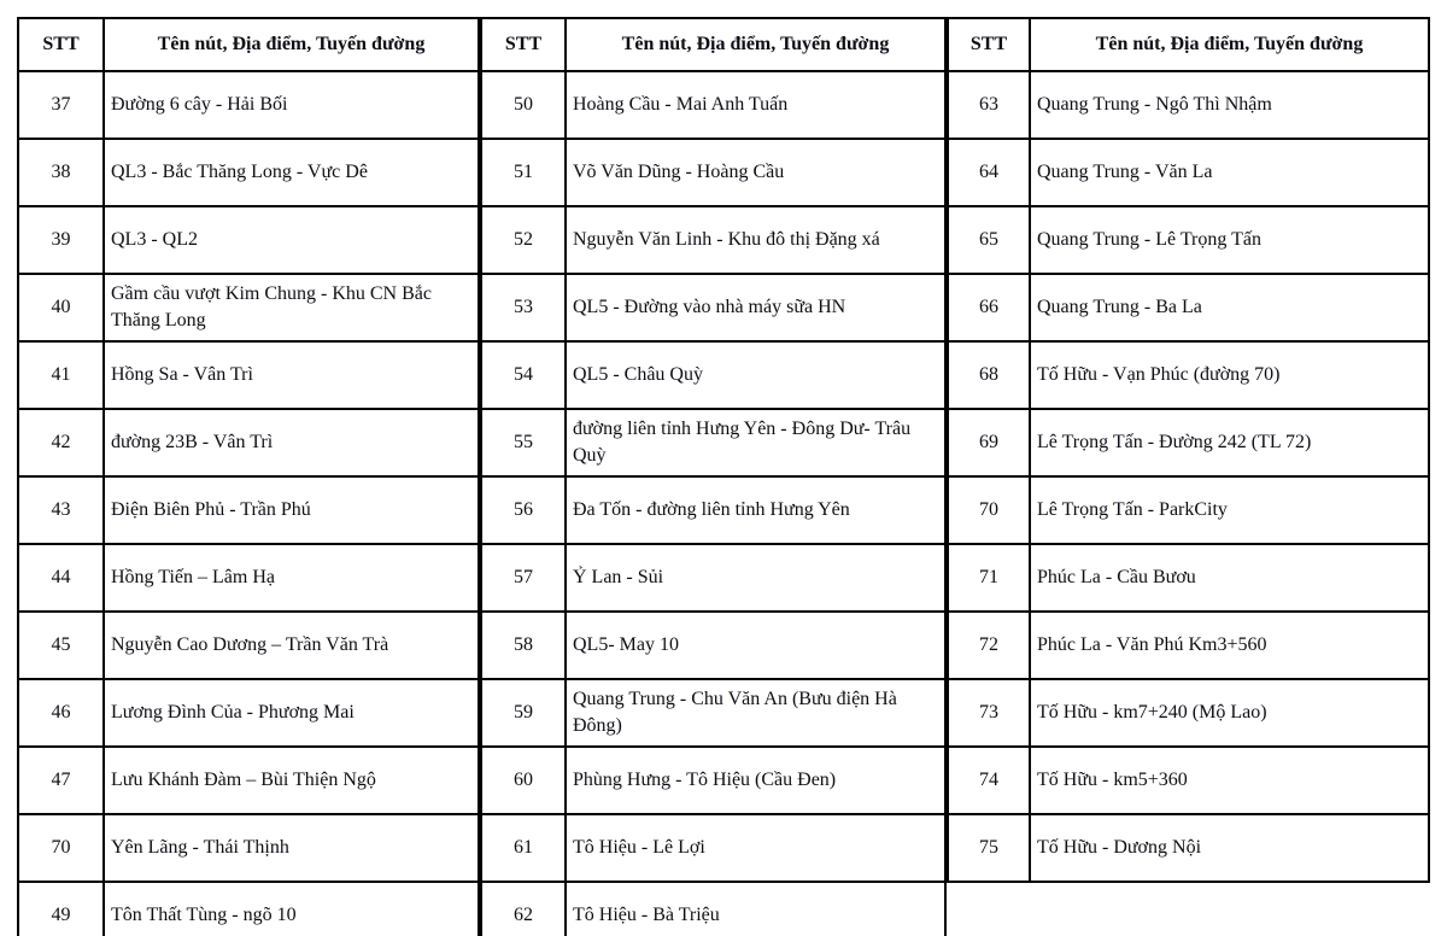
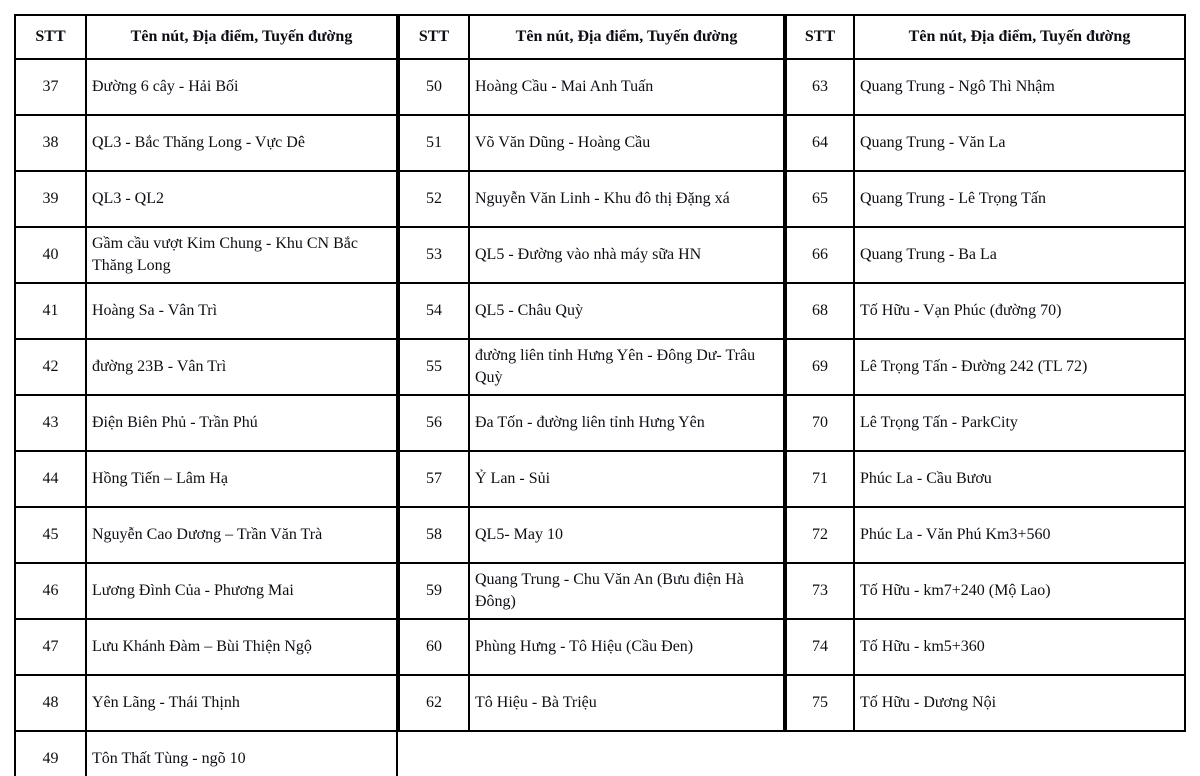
  STT	Tên nút, Địa điểm, Tuyến đường
  37	Đường 6 cây - Hải Bối
  38	QL3 - Bắc Thăng Long - Vực Dê
  39	QL3 - QL2
  40	Gầm cầu vượt Kim Chung - Khu CN Bắc Thăng Long
- 41	Hồng Sa - Vân Trì
+ 41	Hoàng Sa - Vân Trì
  42	đường 23B - Vân Trì
  43	Điện Biên Phủ - Trần Phú
  44	Hồng Tiến – Lâm Hạ
  45	Nguyễn Cao Dương – Trần Văn Trà
  46	Lương Đình Của - Phương Mai
  47	Lưu Khánh Đàm – Bùi Thiện Ngộ
- 70	Yên Lãng - Thái Thịnh
+ 48	Yên Lãng - Thái Thịnh
  49	Tôn Thất Tùng - ngõ 10
  STT	Tên nút, Địa điểm, Tuyến đường
  50	Hoàng Cầu - Mai Anh Tuấn
  51	Võ Văn Dũng - Hoàng Cầu
  52	Nguyễn Văn Linh - Khu đô thị Đặng xá
  53	QL5 - Đường vào nhà máy sữa HN
  54	QL5 - Châu Quỳ
  55	đường liên tỉnh Hưng Yên - Đông Dư- Trâu Quỳ
  56	Đa Tốn - đường liên tỉnh Hưng Yên
  57	Ỷ Lan - Sủi
  58	QL5- May 10
  59	Quang Trung - Chu Văn An (Bưu điện Hà Đông)
  60	Phùng Hưng - Tô Hiệu (Cầu Đen)
- 61	Tô Hiệu - Lê Lợi
  62	Tô Hiệu - Bà Triệu
  STT	Tên nút, Địa điểm, Tuyến đường
  63	Quang Trung - Ngô Thì Nhậm
  64	Quang Trung - Văn La
  65	Quang Trung - Lê Trọng Tấn
  66	Quang Trung - Ba La
  68	Tố Hữu - Vạn Phúc (đường 70)
  69	Lê Trọng Tấn - Đường 242 (TL 72)
  70	Lê Trọng Tấn - ParkCity
  71	Phúc La - Cầu Bươu
  72	Phúc La - Văn Phú Km3+560
  73	Tố Hữu - km7+240 (Mộ Lao)
  74	Tố Hữu - km5+360
  75	Tố Hữu - Dương Nội
